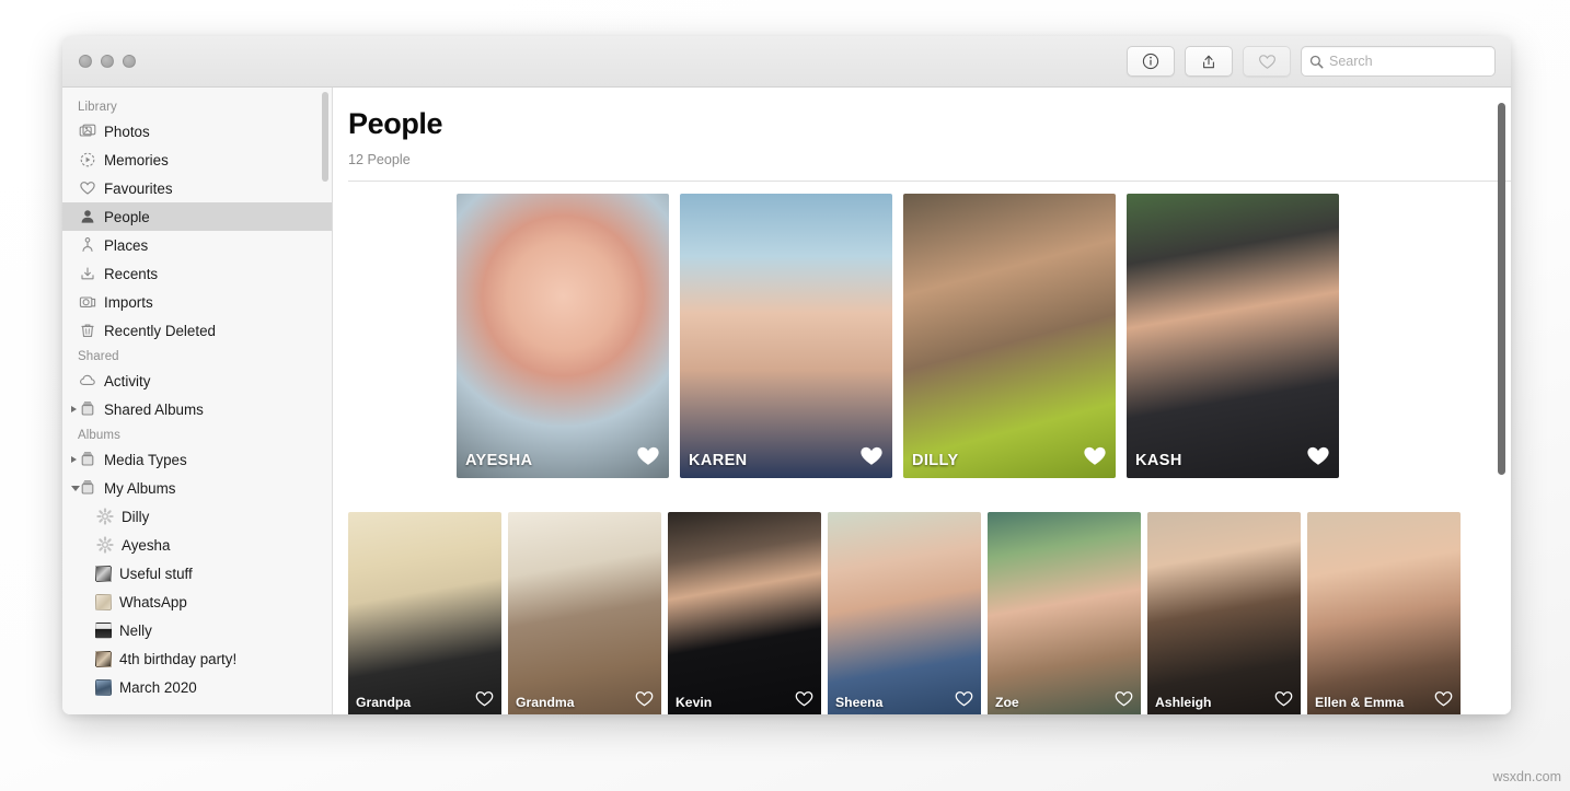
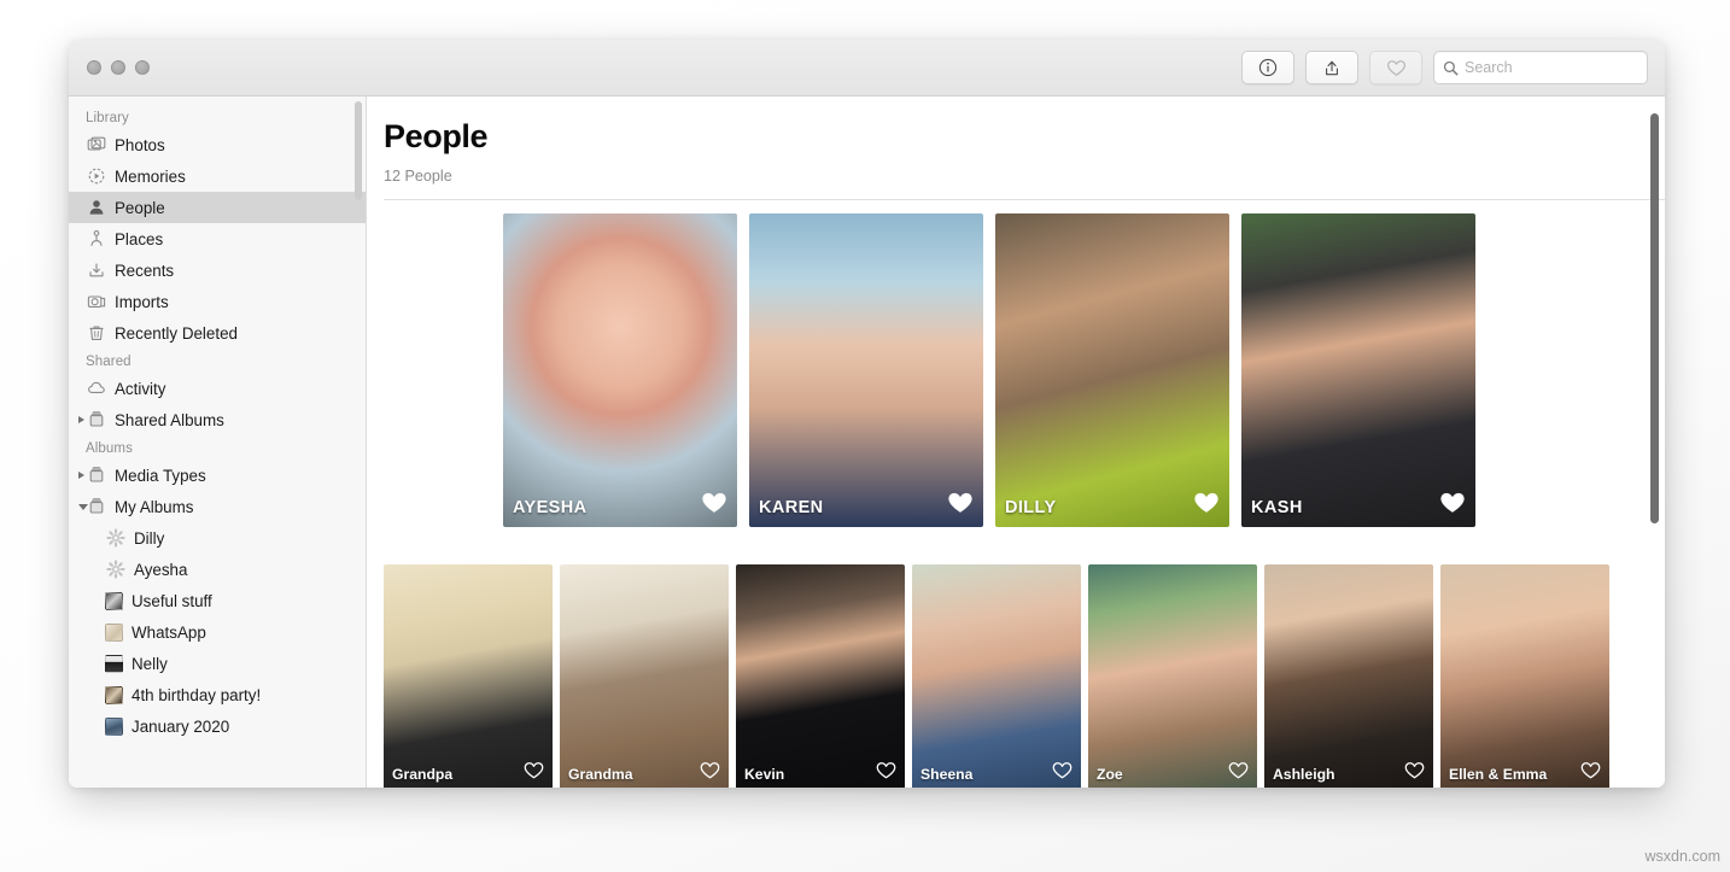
  Search
  Library
  Photos
  Memories
- Favourites
  People
  Places
  Recents
  Imports
  Recently Deleted
  Shared
  Activity
  Shared Albums
  Albums
  Media Types
  My Albums
  Dilly
  Ayesha
  Useful stuff
  WhatsApp
  Nelly
  4th birthday party!
- March 2020
+ January 2020
  People
  12 People
  AYESHA
  KAREN
  DILLY
  KASH
  Grandpa
  Grandma
  Kevin
  Sheena
  Zoe
  Ashleigh
  Ellen & Emma
  wsxdn.com
